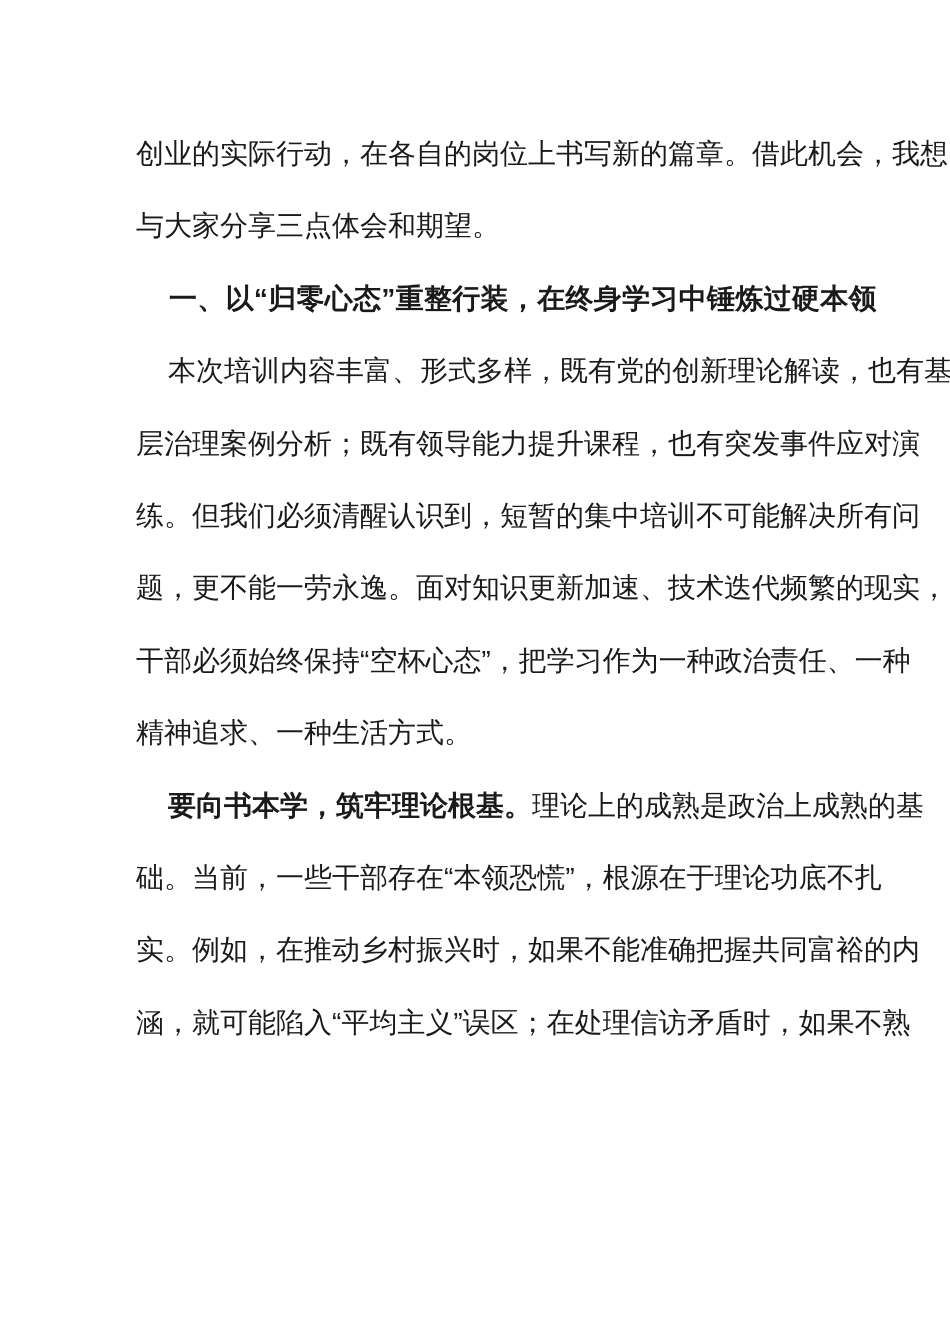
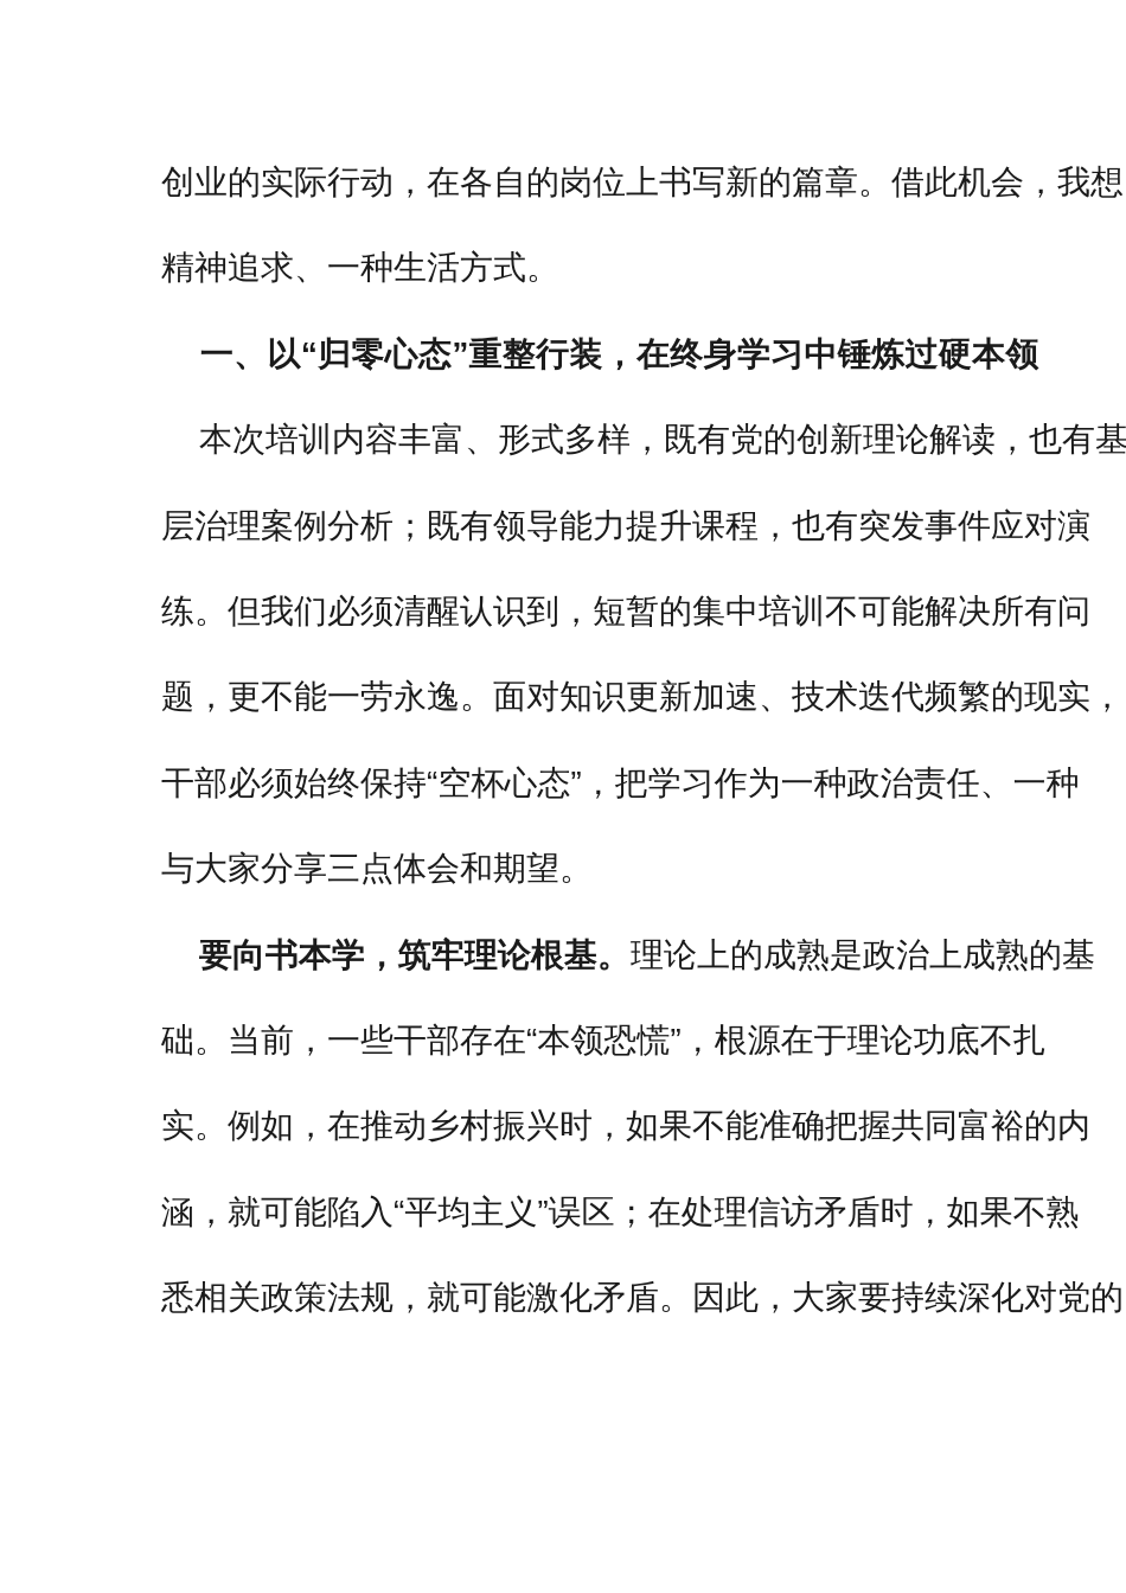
  创业的实际行动，在各自的岗位上书写新的篇章。借此机会，我想
- 与大家分享三点体会和期望。
+ 精神追求、一种生活方式。
  一、以“归零心态”重整行装，在终身学习中锤炼过硬本领
  本次培训内容丰富、形式多样，既有党的创新理论解读，也有基
  层治理案例分析；既有领导能力提升课程，也有突发事件应对演
  练。但我们必须清醒认识到，短暂的集中培训不可能解决所有问
  题，更不能一劳永逸。面对知识更新加速、技术迭代频繁的现实，
  干部必须始终保持“空杯心态”，把学习作为一种政治责任、一种
- 精神追求、一种生活方式。
+ 与大家分享三点体会和期望。
  要向书本学，筑牢理论根基。
  理论上的成熟是政治上成熟的基
  础。当前，一些干部存在“本领恐慌”，根源在于理论功底不扎
  实。例如，在推动乡村振兴时，如果不能准确把握共同富裕的内
  涵，就可能陷入“平均主义”误区；在处理信访矛盾时，如果不熟
+ 悉相关政策法规，就可能激化矛盾。因此，大家要持续深化对党的
